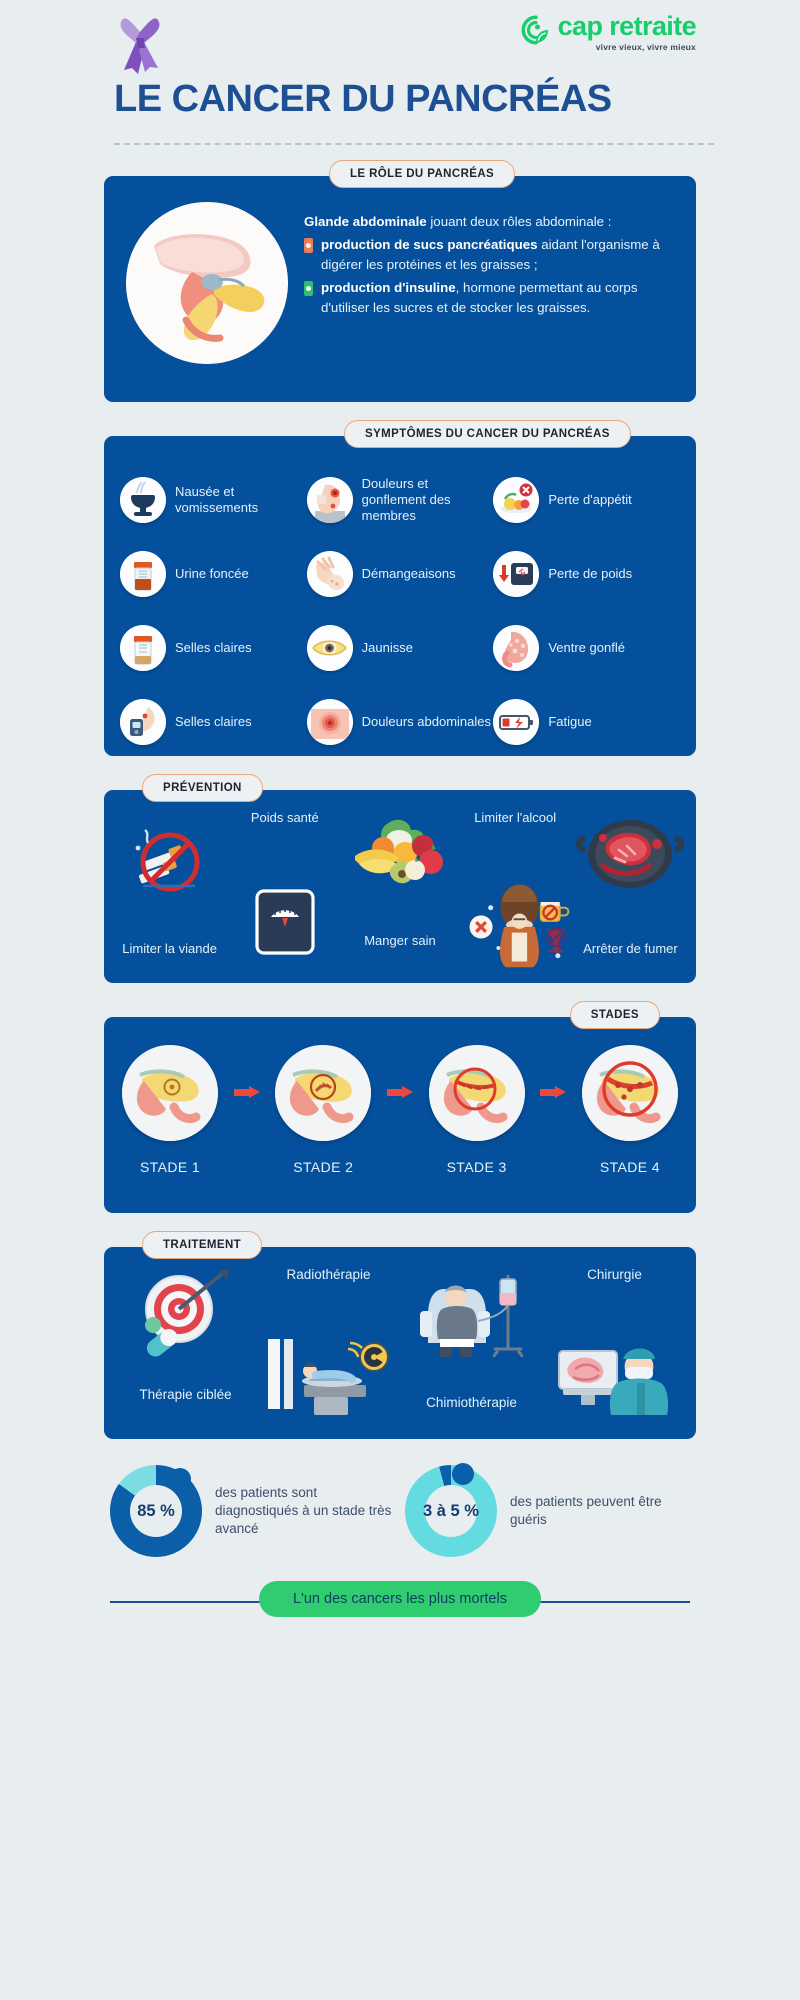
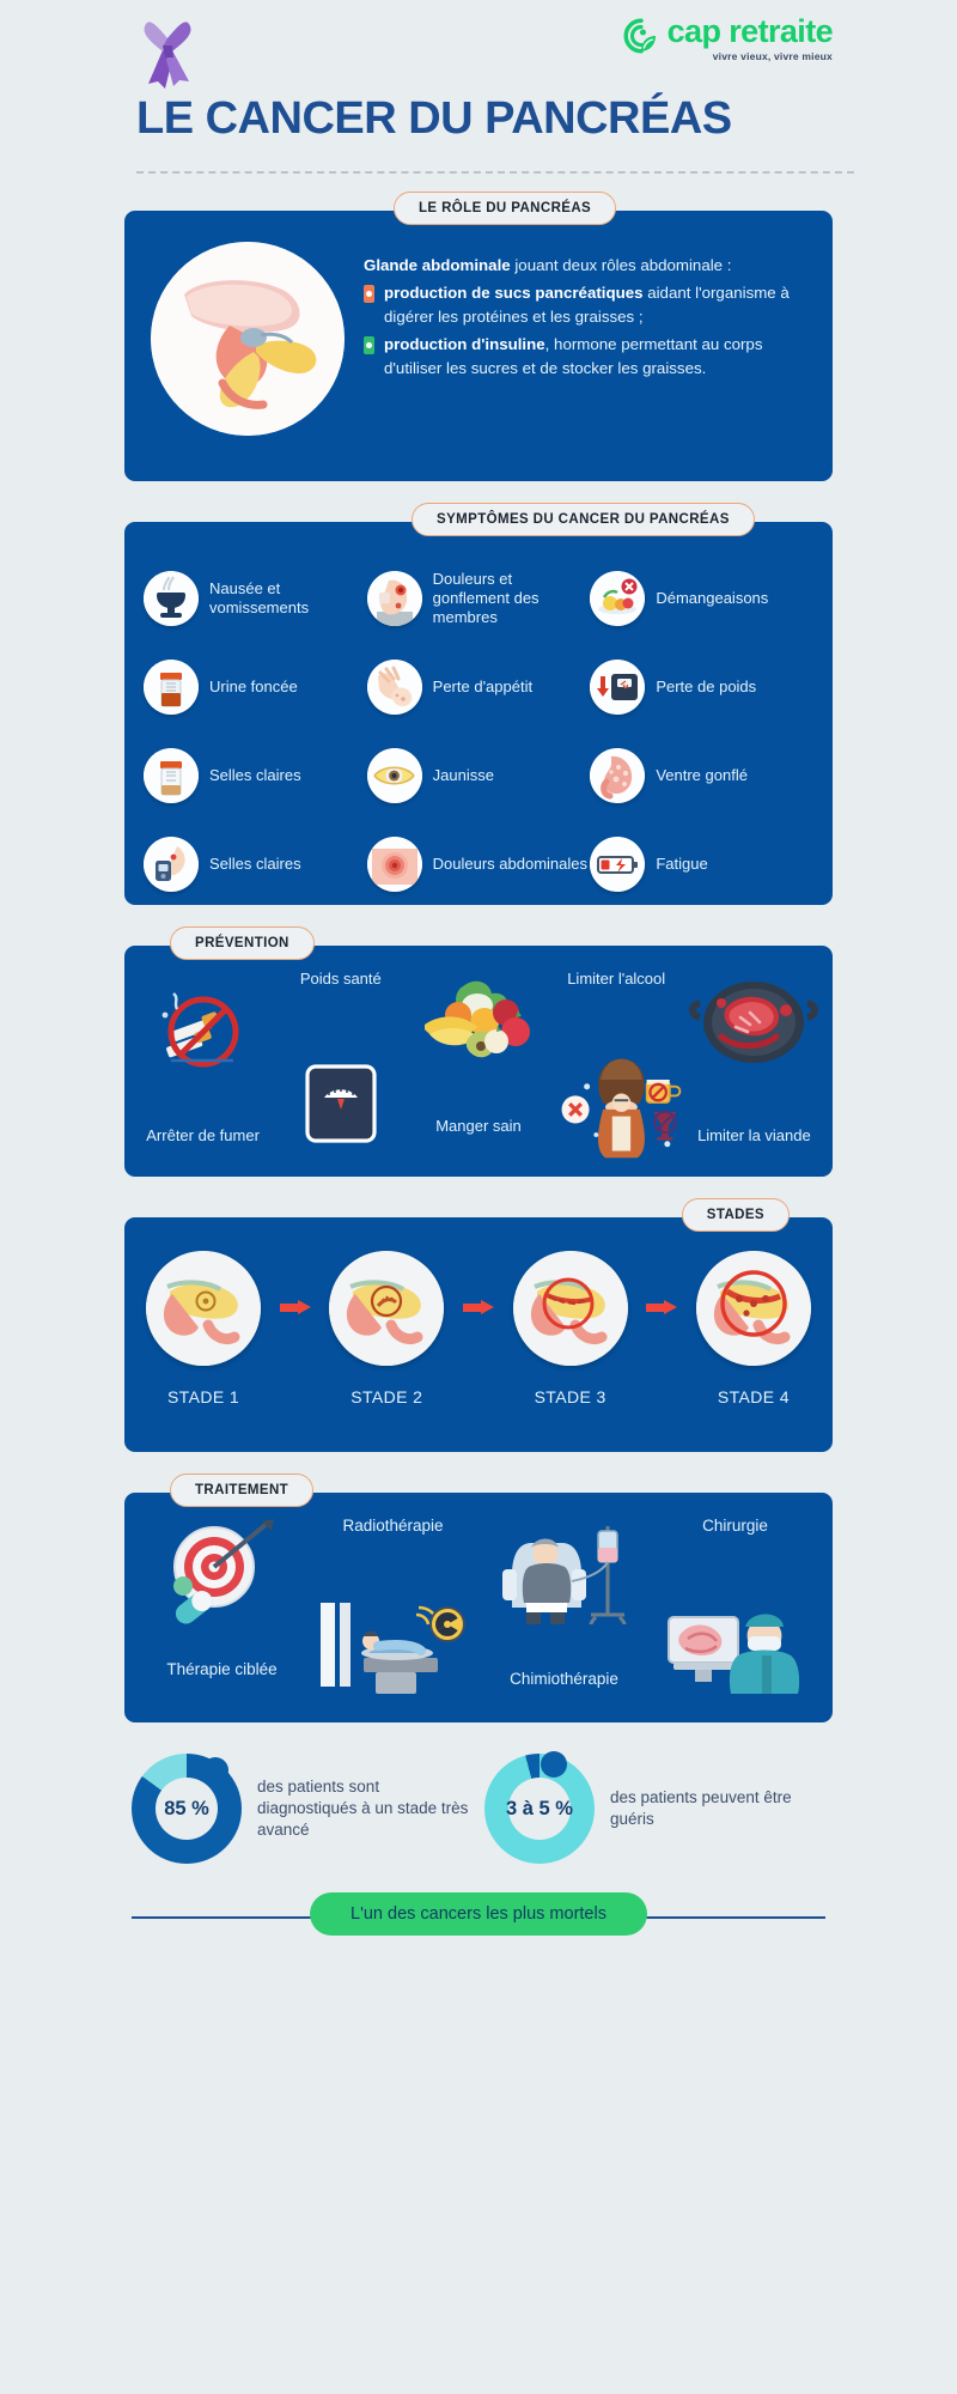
  cap retraite
  vivre vieux, vivre mieux
  LE CANCER DU PANCRÉAS
  LE RÔLE DU PANCRÉAS
  Glande abdominale jouant deux rôles abdominale :
  production de sucs pancréatiques aidant l'organisme à digérer les protéines et les graisses ;
  production d'insuline, hormone permettant au corps d'utiliser les sucres et de stocker les graisses.
  SYMPTÔMES DU CANCER DU PANCRÉAS
  Nausée et vomissements
  Douleurs et gonflement des membres
- Perte d'appétit
+ Démangeaisons
  Urine foncée
- Démangeaisons
+ Perte d'appétit
  Perte de poids
  Selles claires
  Jaunisse
  Ventre gonflé
  Selles claires
  Douleurs abdominales
  Fatigue
  PRÉVENTION
- Limiter la viande
+ Arrêter de fumer
  Poids santé
  Manger sain
  Limiter l'alcool
- Arrêter de fumer
+ Limiter la viande
  STADES
  STADE 1
  STADE 2
  STADE 3
  STADE 4
  TRAITEMENT
  Thérapie ciblée
  Radiothérapie
  Chimiothérapie
  Chirurgie
  85 %
  des patients sont diagnostiqués à un stade très avancé
  3 à 5 %
  des patients peuvent être guéris
  L'un des cancers les plus mortels
